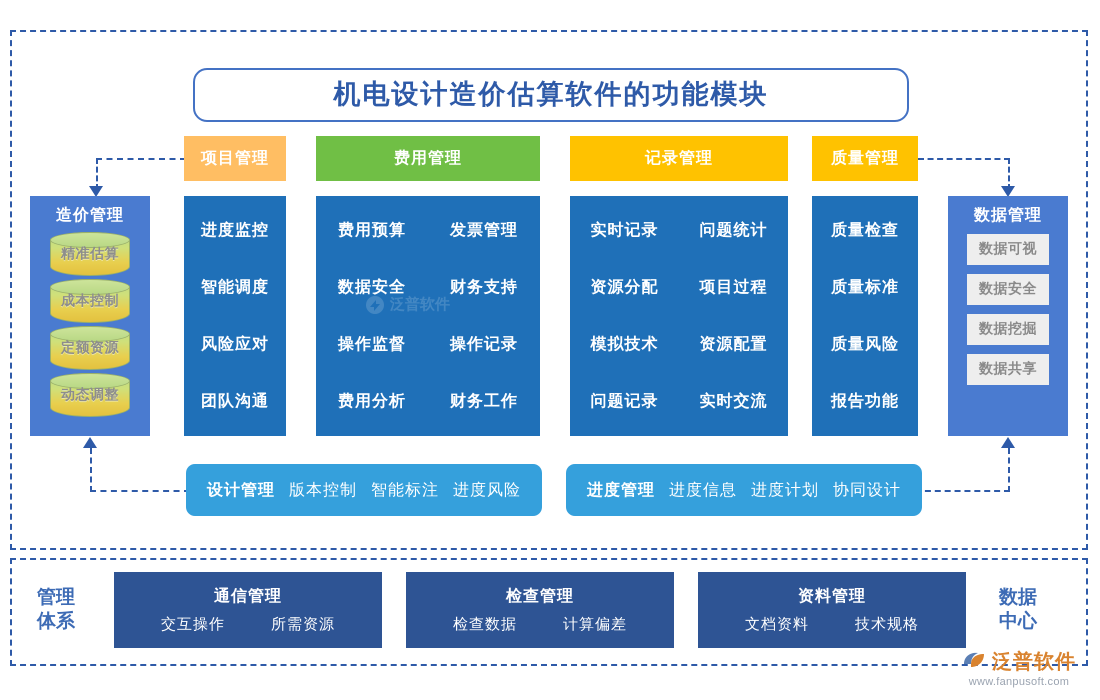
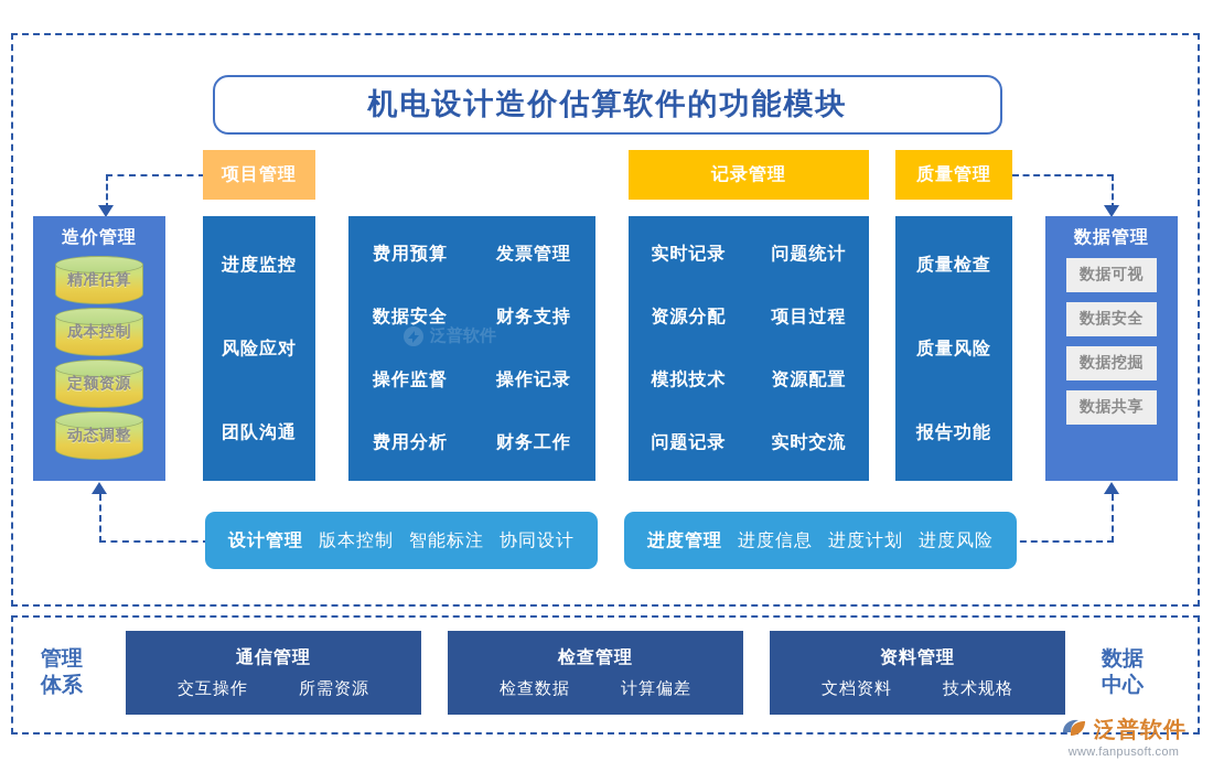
  机电设计造价估算软件的功能模块
  造价管理
  精准估算
  成本控制
  定额资源
  动态调整
  数据管理
  数据可视
  数据安全
  数据挖掘
  数据共享
  项目管理
  进度监控
- 智能调度
  风险应对
  团队沟通
- 费用管理
  费用预算
  发票管理
  数据安全
  财务支持
  操作监督
  操作记录
  费用分析
  财务工作
  泛普软件
  记录管理
  实时记录
  问题统计
  资源分配
  项目过程
  模拟技术
  资源配置
  问题记录
  实时交流
  质量管理
  质量检查
- 质量标准
  质量风险
  报告功能
  设计管理
  版本控制
  智能标注
- 进度风险
+ 协同设计
  进度管理
  进度信息
  进度计划
- 协同设计
+ 进度风险
  管理
  体系
  通信管理
  交互操作
  所需资源
  检查管理
  检查数据
  计算偏差
  资料管理
  文档资料
  技术规格
  数据
  中心
  泛普软件
  www.fanpusoft.com
